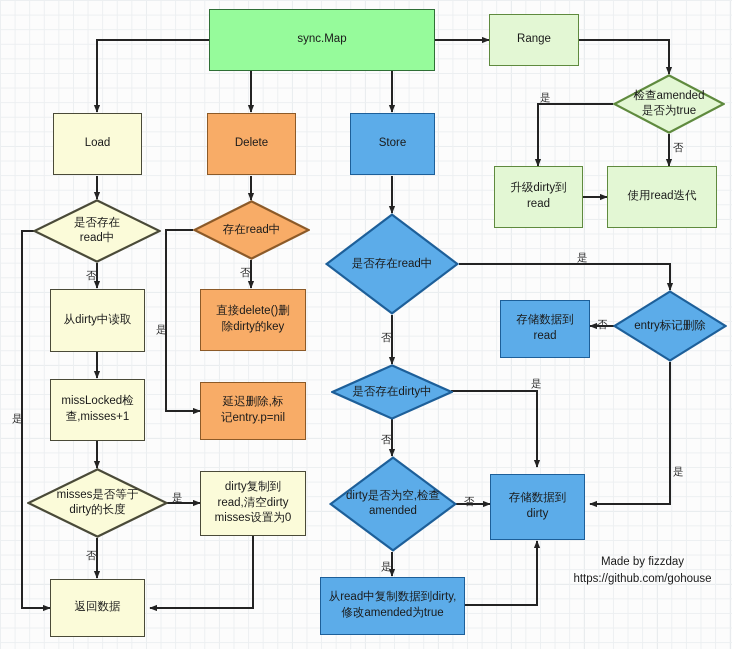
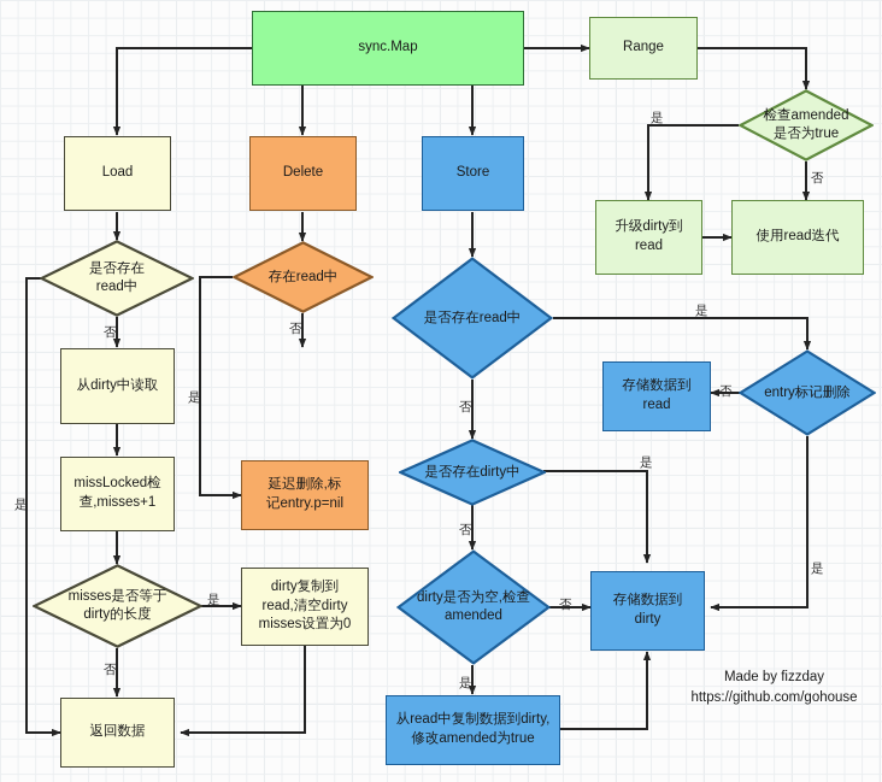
  sync.Map
  Range
  检查amended
  是否为true
  升级dirty到
  read
  使用read迭代
  Load
  是否存在
  read中
  从dirty中读取
  missLocked检
  查,misses+1
  misses是否等于
  dirty的长度
  返回数据
  dirty复制到
  read,清空dirty
  misses设置为0
  Delete
  存在read中
- 直接delete()删
- 除dirty的key
  延迟删除,标
  记entry.p=nil
  Store
  是否存在read中
  entry标记删除
  存储数据到
  read
  是否存在dirty中
  dirty是否为空,检查
  amended
  存储数据到
  dirty
  从read中复制数据到dirty,
  修改amended为true
  是
  否
  是
  否
  是
  否
  是
  否
  是
  否
  否
  是
  是
  否
  否
  是
  Made by fizzday
  https://github.com/gohouse
